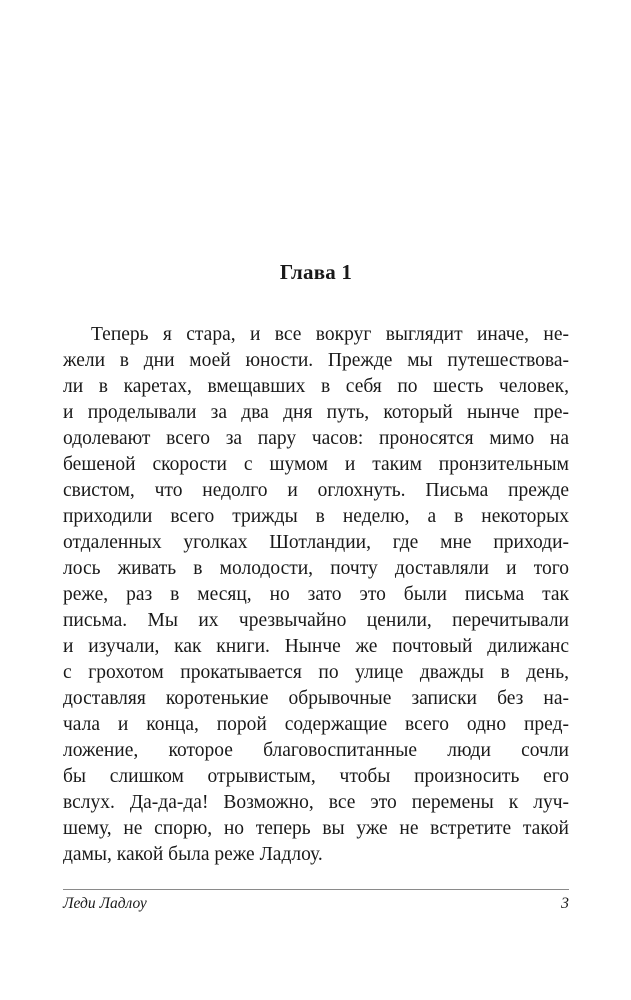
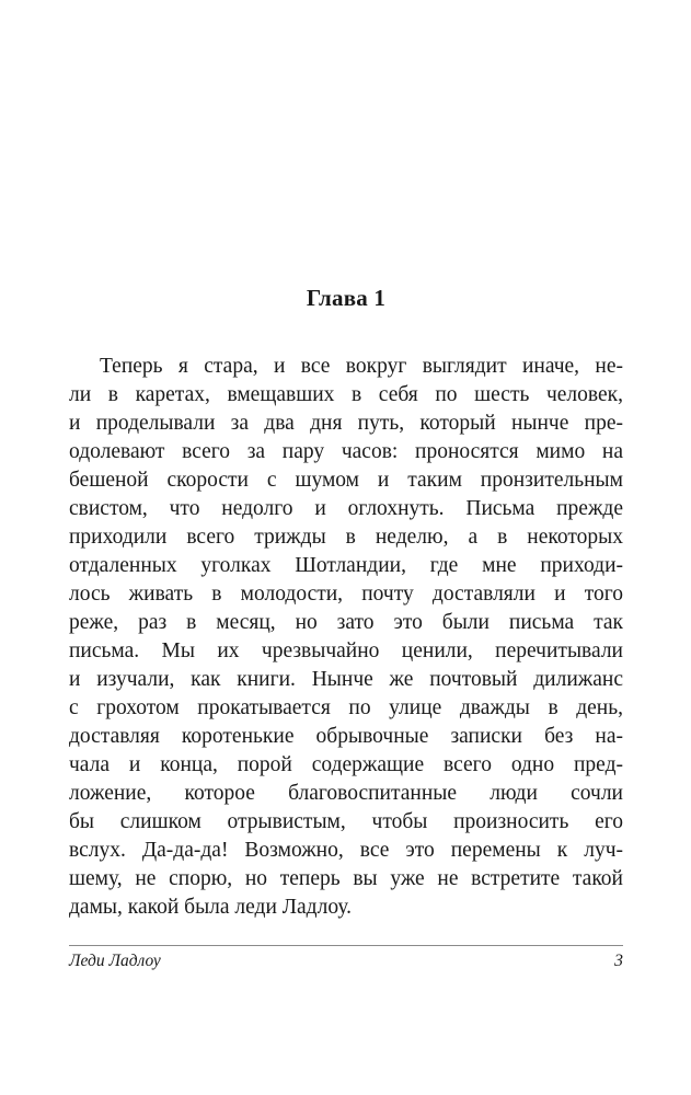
  Глава 1
  Теперь я стара, и все вокруг выглядит иначе, не-
- жели в дни моей юности. Прежде мы путешествова-
  ли в каретах, вмещавших в себя по шесть человек,
  и проделывали за два дня путь, который нынче пре-
  одолевают всего за пару часов: проносятся мимо на
  бешеной скорости с шумом и таким пронзительным
  свистом, что недолго и оглохнуть. Письма прежде
  приходили всего трижды в неделю, а в некоторых
  отдаленных уголках Шотландии, где мне приходи-
  лось живать в молодости, почту доставляли и того
  реже, раз в месяц, но зато это были письма так
  письма. Мы их чрезвычайно ценили, перечитывали
  и изучали, как книги. Нынче же почтовый дилижанс
  с грохотом прокатывается по улице дважды в день,
  доставляя коротенькие обрывочные записки без на-
  чала и конца, порой содержащие всего одно пред-
  ложение, которое благовоспитанные люди сочли
  бы слишком отрывистым, чтобы произносить его
  вслух. Да-да-да! Возможно, все это перемены к луч-
  шему, не спорю, но теперь вы уже не встретите такой
- дамы, какой была реже Ладлоу.
+ дамы, какой была леди Ладлоу.
  Леди Ладлоу
  3
